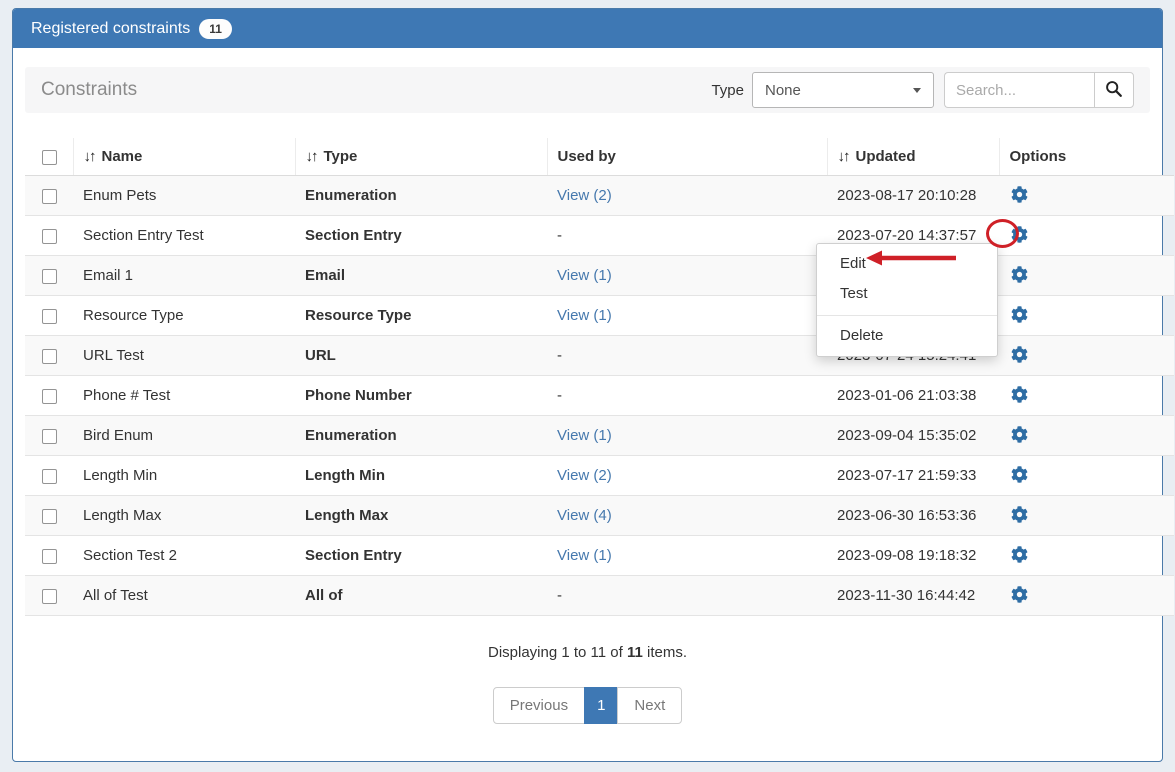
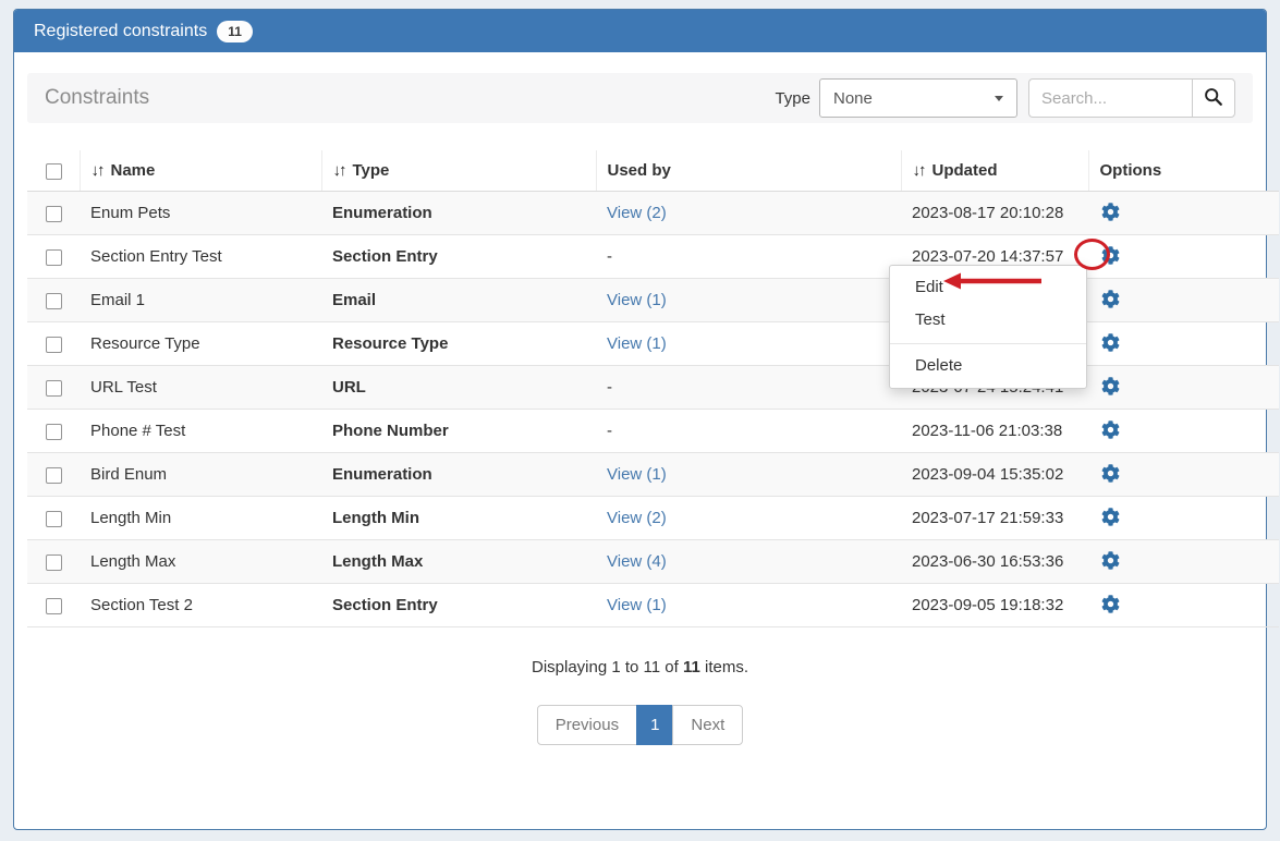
  Registered constraints
  11
  Constraints
  Type
  None
  Search...
  	↓↑ Name	↓↑ Type	Used by	↓↑ Updated	Options
  	Enum Pets	Enumeration	View (2)	2023-08-17 20:10:28
  	Section Entry Test	Section Entry	-	2023-07-20 14:37:57
  	Email 1	Email	View (1)
  	Resource Type	Resource Type	View (1)
- 	Phone # Test	Phone Number	-	2023-01-06 21:03:38
+ 	Phone # Test	Phone Number	-	2023-11-06 21:03:38
  	Bird Enum	Enumeration	View (1)	2023-09-04 15:35:02
  	Length Min	Length Min	View (2)	2023-07-17 21:59:33
  	Length Max	Length Max	View (4)	2023-06-30 16:53:36
- 	Section Test 2	Section Entry	View (1)	2023-09-08 19:18:32
+ 	Section Test 2	Section Entry	View (1)	2023-09-05 19:18:32
- 	All of Test	All of	-	2023-11-30 16:44:42
  Displaying 1 to 11 of 11 items.
  Previous
  1
  Next
  Edit
  Test
  Delete
